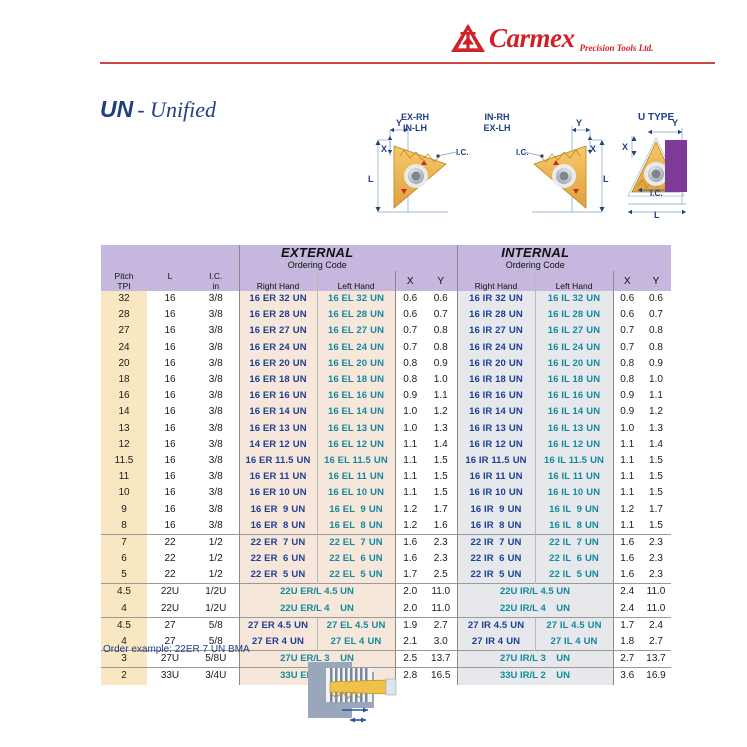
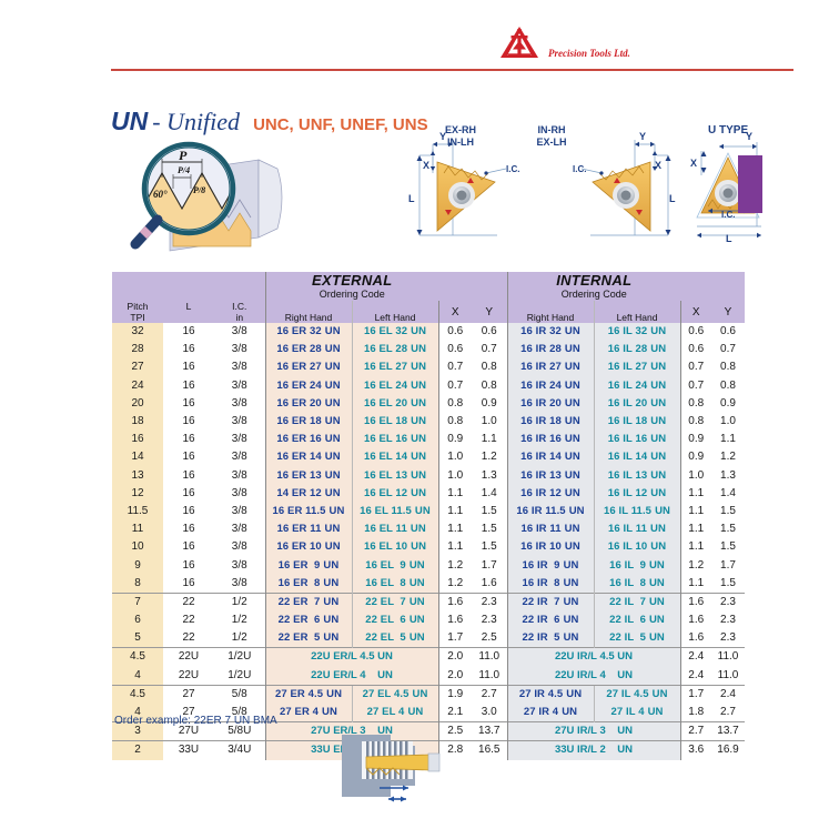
- Carmex
  Precision Tools Ltd.
  UN
  - Unified
+ UNC, UNF, UNEF, UNS
+ P
+ P/4
+ P/8
+ 60°
  Y
  X
  L
  I.C.
  Y
  X
  L
  I.C.
  Y
  X
  I.C.
  L
  EX-RH
  IN-LH
  IN-RH
  EX-LH
  U TYPE
  			EXTERNAL		INTERNAL
  Ordering Code		Ordering Code
  Pitch TPI	L	I.C. in	Right Hand	Left Hand	X	Y	Right Hand	Left Hand	X	Y
  32	16	3/8	16 ER 32 UN	16 EL 32 UN	0.6	0.6	16 IR 32 UN	16 IL 32 UN	0.6	0.6
  28	16	3/8	16 ER 28 UN	16 EL 28 UN	0.6	0.7	16 IR 28 UN	16 IL 28 UN	0.6	0.7
  27	16	3/8	16 ER 27 UN	16 EL 27 UN	0.7	0.8	16 IR 27 UN	16 IL 27 UN	0.7	0.8
  24	16	3/8	16 ER 24 UN	16 EL 24 UN	0.7	0.8	16 IR 24 UN	16 IL 24 UN	0.7	0.8
  20	16	3/8	16 ER 20 UN	16 EL 20 UN	0.8	0.9	16 IR 20 UN	16 IL 20 UN	0.8	0.9
  18	16	3/8	16 ER 18 UN	16 EL 18 UN	0.8	1.0	16 IR 18 UN	16 IL 18 UN	0.8	1.0
  16	16	3/8	16 ER 16 UN	16 EL 16 UN	0.9	1.1	16 IR 16 UN	16 IL 16 UN	0.9	1.1
  14	16	3/8	16 ER 14 UN	16 EL 14 UN	1.0	1.2	16 IR 14 UN	16 IL 14 UN	0.9	1.2
  13	16	3/8	16 ER 13 UN	16 EL 13 UN	1.0	1.3	16 IR 13 UN	16 IL 13 UN	1.0	1.3
  12	16	3/8	14 ER 12 UN	16 EL 12 UN	1.1	1.4	16 IR 12 UN	16 IL 12 UN	1.1	1.4
  11.5	16	3/8	16 ER 11.5 UN	16 EL 11.5 UN	1.1	1.5	16 IR 11.5 UN	16 IL 11.5 UN	1.1	1.5
  11	16	3/8	16 ER 11 UN	16 EL 11 UN	1.1	1.5	16 IR 11 UN	16 IL 11 UN	1.1	1.5
  10	16	3/8	16 ER 10 UN	16 EL 10 UN	1.1	1.5	16 IR 10 UN	16 IL 10 UN	1.1	1.5
  9	16	3/8	16 ER 9 UN	16 EL 9 UN	1.2	1.7	16 IR 9 UN	16 IL 9 UN	1.2	1.7
  8	16	3/8	16 ER 8 UN	16 EL 8 UN	1.2	1.6	16 IR 8 UN	16 IL 8 UN	1.1	1.5
  7	22	1/2	22 ER 7 UN	22 EL 7 UN	1.6	2.3	22 IR 7 UN	22 IL 7 UN	1.6	2.3
  6	22	1/2	22 ER 6 UN	22 EL 6 UN	1.6	2.3	22 IR 6 UN	22 IL 6 UN	1.6	2.3
  5	22	1/2	22 ER 5 UN	22 EL 5 UN	1.7	2.5	22 IR 5 UN	22 IL 5 UN	1.6	2.3
  4.5	22U	1/2U	22U ER/L 4.5 UN	2.0	11.0	22U IR/L 4.5 UN	2.4	11.0
  4	22U	1/2U	22U ER/L 4 UN	2.0	11.0	22U IR/L 4 UN	2.4	11.0
  4.5	27	5/8	27 ER 4.5 UN	27 EL 4.5 UN	1.9	2.7	27 IR 4.5 UN	27 IL 4.5 UN	1.7	2.4
  4	27	5/8	27 ER 4 UN	27 EL 4 UN	2.1	3.0	27 IR 4 UN	27 IL 4 UN	1.8	2.7
  3	27U	5/8U	27U ER/L 3 UN	2.5	13.7	27U IR/L 3 UN	2.7	13.7
  2	33U	3/4U	33U E	2.8	16.5	33U IR/L 2 UN	3.6	16.9
  Order example: 22ER 7 UN BMA
